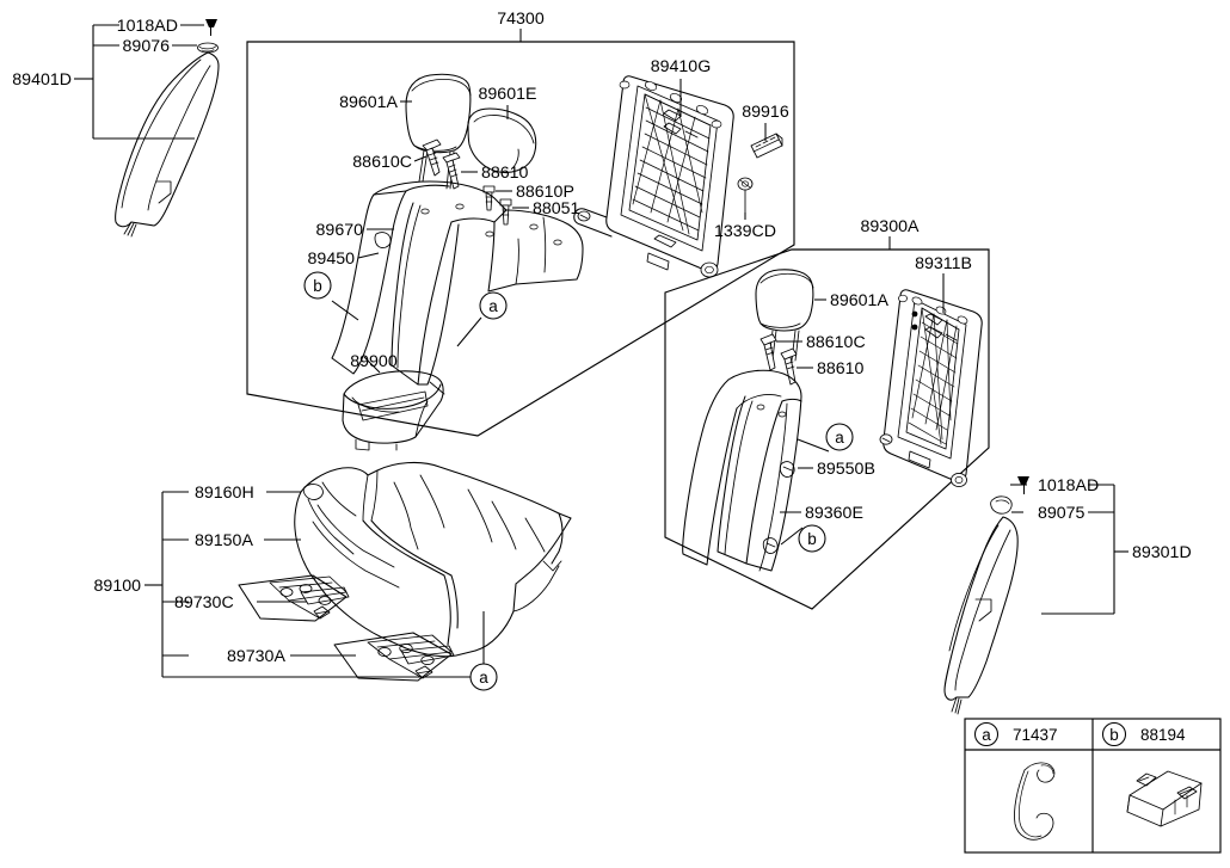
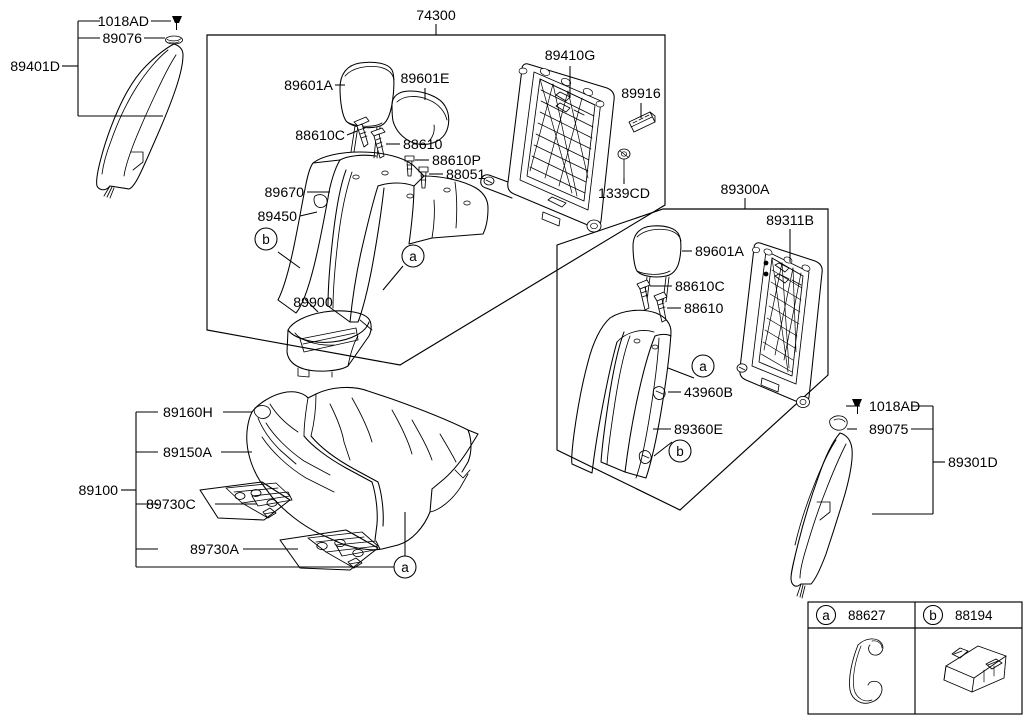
  b
  a
  a
  b
  a
  a
- 71437
+ 88627
  b
  88194
  1018AD
  89076
  89401D
  74300
  89601A
  89601E
  88610C
  88610
  88610P
  88051
  89670
  89450
  89900
  89410G
  89916
  1339CD
  89300A
  89311B
  89601A
  88610C
  88610
- 89550B
+ 43960B
  89360E
  1018AD
  89075
  89301D
  89160H
  89150A
  89100
  89730C
  89730A
